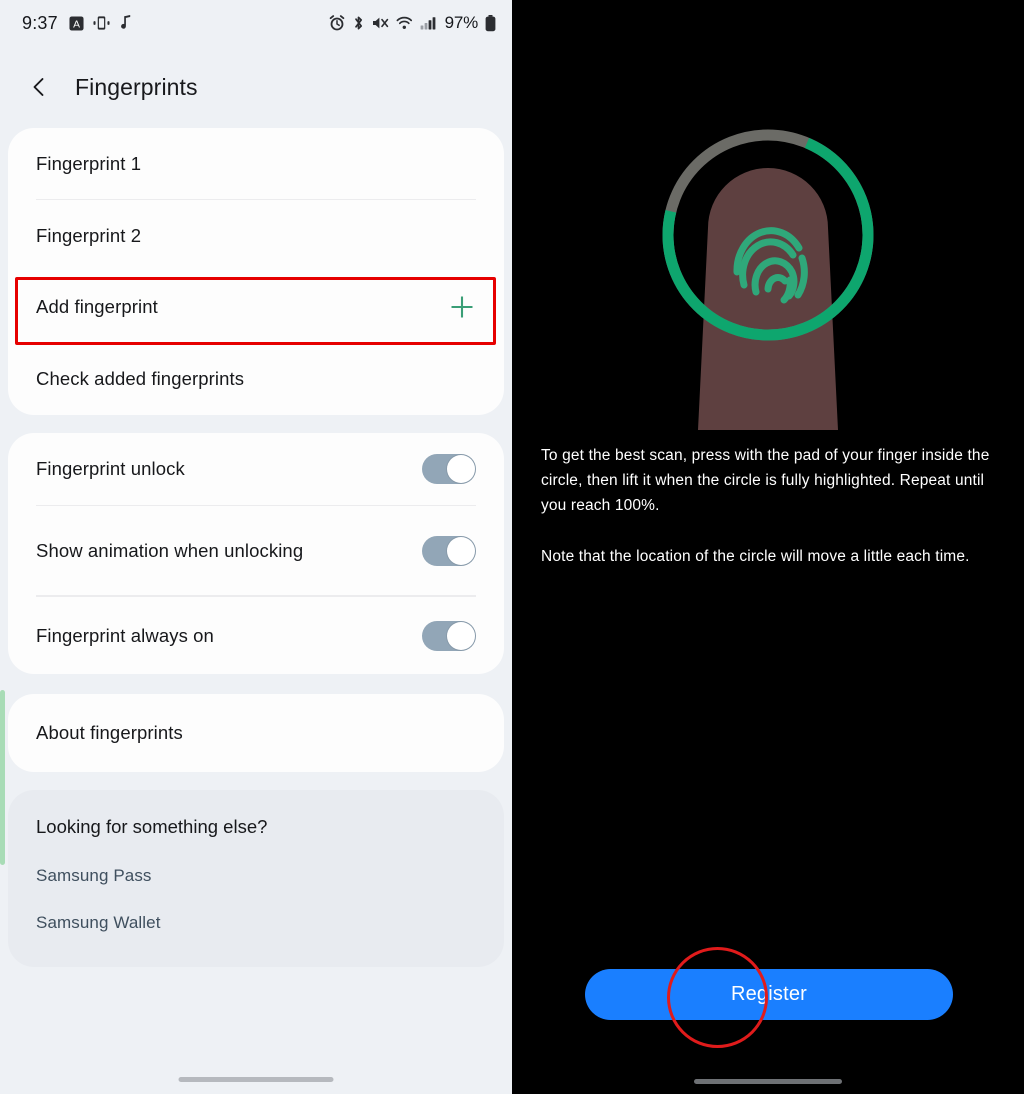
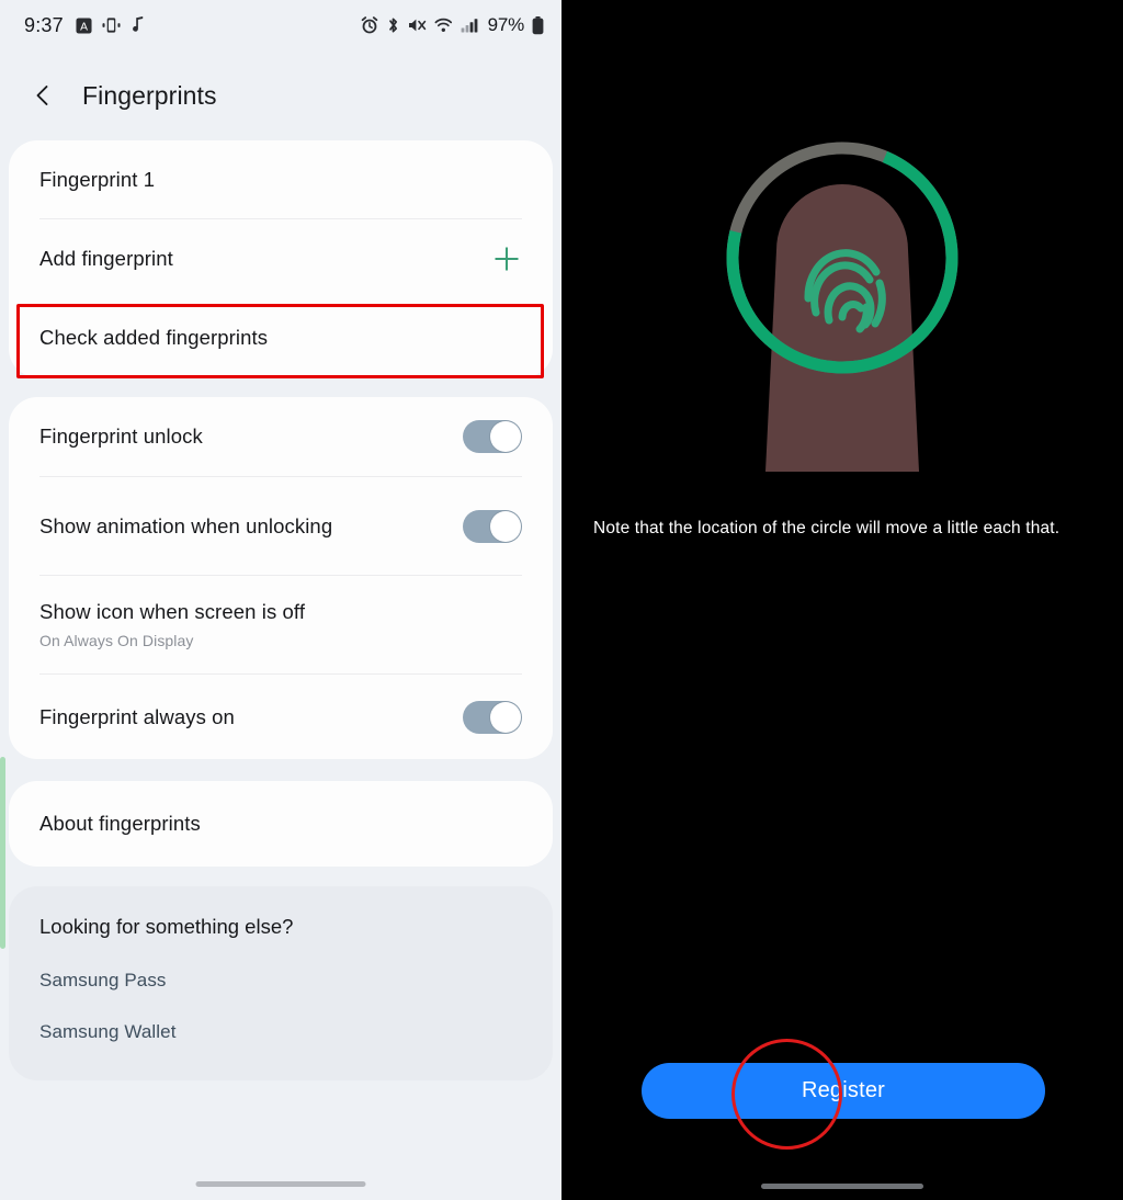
  9:37
  A
  97%
  Fingerprints
  Fingerprint 1
- Fingerprint 2
  Add fingerprint
  Check added fingerprints
  Fingerprint unlock
  Show animation when unlocking
+ Show icon when screen is off
+ On Always On Display
  Fingerprint always on
  About fingerprints
  Looking for something else?
  Samsung Pass
  Samsung Wallet
- To get the best scan, press with the pad of your finger inside the circle, then lift it when the circle is fully highlighted. Repeat until you reach 100%.
- Note that the location of the circle will move a little each time.
+ Note that the location of the circle will move a little each that.
  Register
